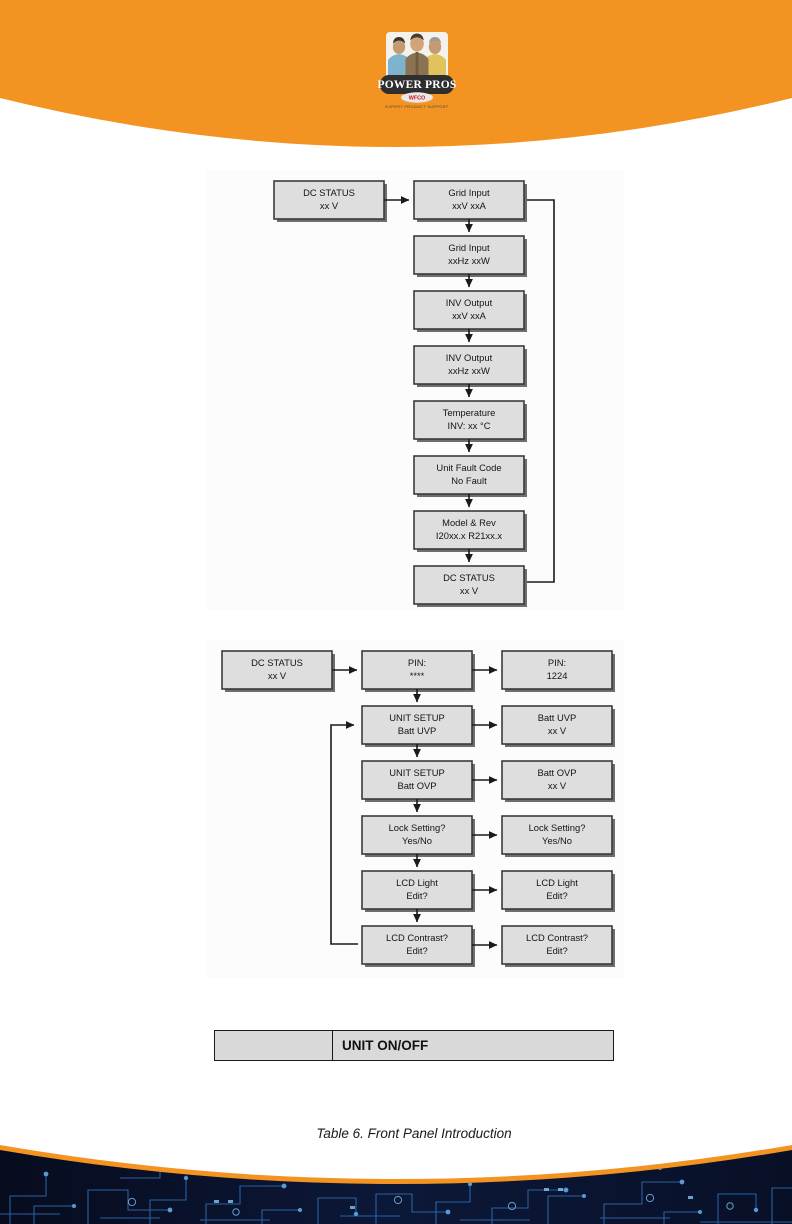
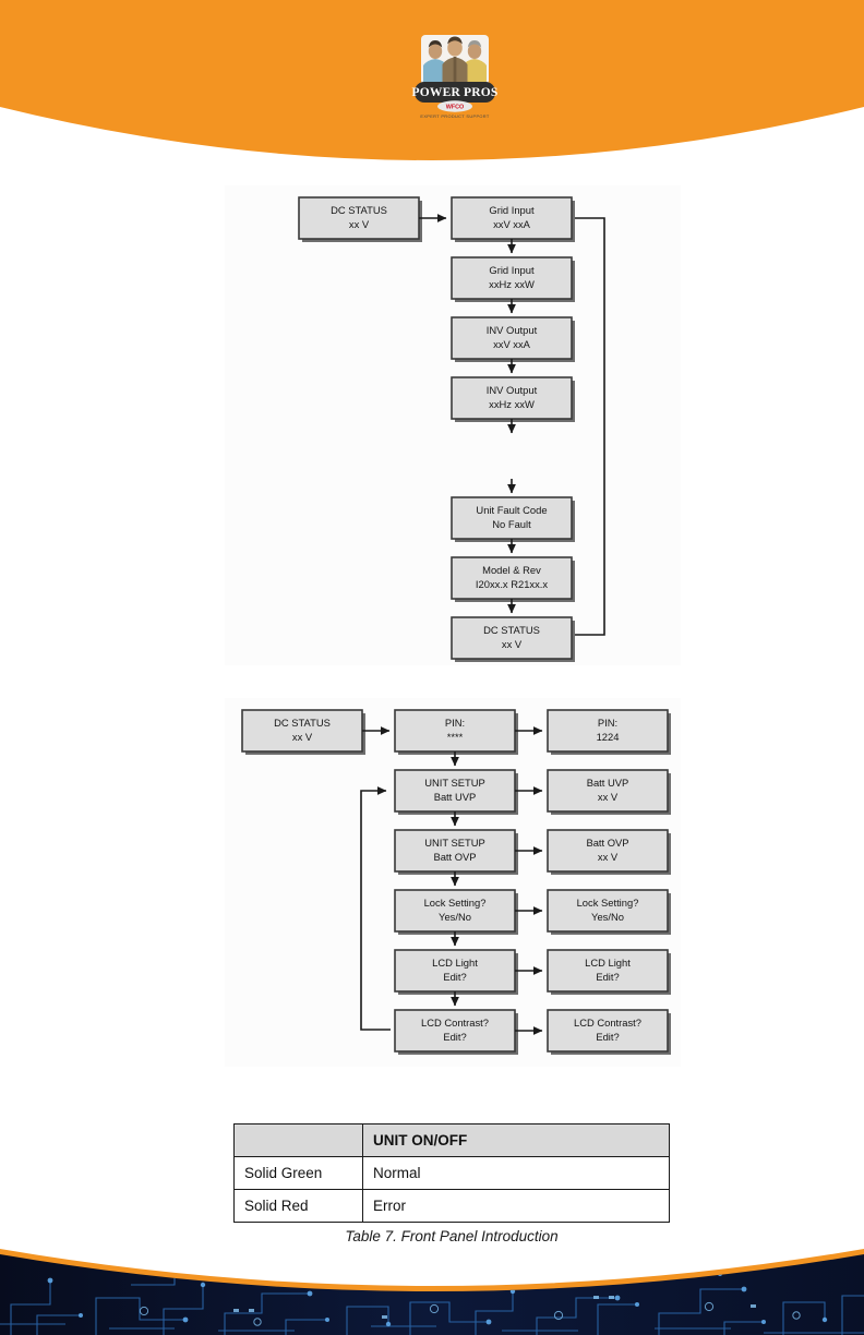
  POWER PROS
  DC STATUS
  xx V
  Grid Input
  xxV xxA
  Grid Input
  xxHz xxW
  INV Output
  xxV xxA
  INV Output
  xxHz xxW
- Temperature
- INV: xx °C
  Unit Fault Code
  No Fault
  Model & Rev
  I20xx.x R21xx.x
  DC STATUS
  xx V
  DC STATUS
  xx V
  PIN:
  ****
  PIN:
  1224
  UNIT SETUP
  Batt UVP
  Batt UVP
  xx V
  UNIT SETUP
  Batt OVP
  Batt OVP
  xx V
  Lock Setting?
  Yes/No
  Lock Setting?
  Yes/No
  LCD Light
  Edit?
  LCD Light
  Edit?
  LCD Contrast?
  Edit?
  LCD Contrast?
  Edit?
  	UNIT ON/OFF
+ Solid Green	Normal
+ Solid Red	Error
- Table 6. Front Panel Introduction
+ Table 7. Front Panel Introduction
